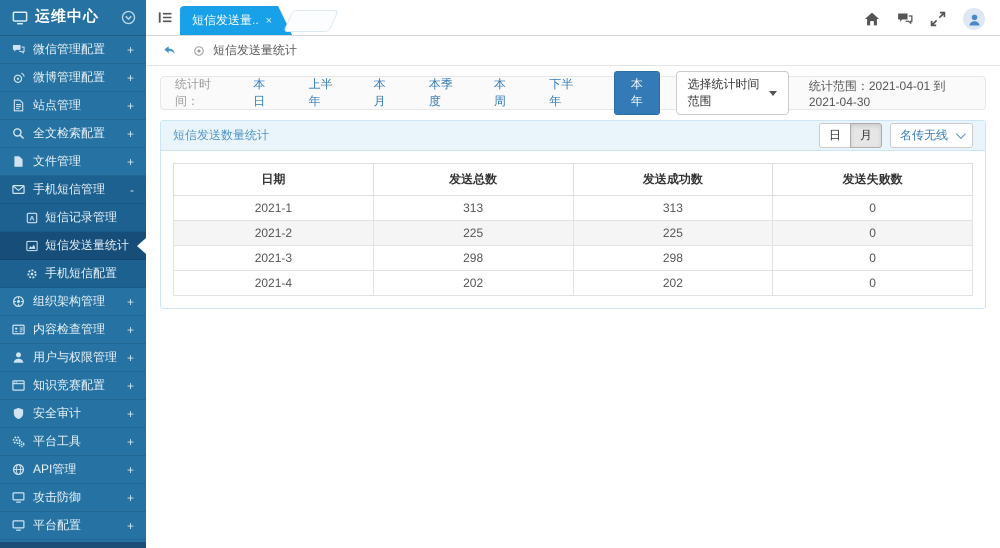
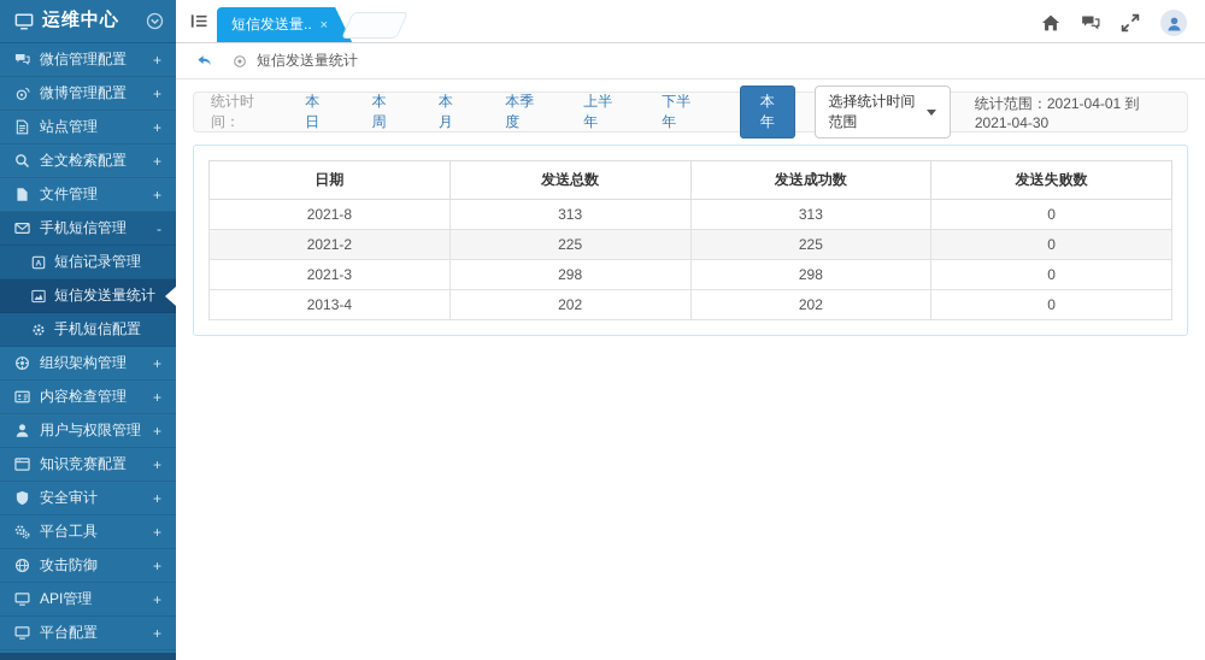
  运维中心
  微信管理配置
  +
  微博管理配置
  +
  站点管理
  +
  全文检索配置
  +
  文件管理
  +
  手机短信管理
  -
  短信记录管理
  短信发送量统计
  手机短信配置
  组织架构管理
  +
  内容检查管理
  +
  用户与权限管理
  +
  知识竞赛配置
  +
  安全审计
  +
  平台工具
  +
- API管理
+ 攻击防御
  +
- 攻击防御
+ API管理
  +
  平台配置
  +
  短信发送量..
  ×
  短信发送量统计
  统计时间：
  本日
- 上半年
+ 本周
  本月
  本季度
- 本周
+ 上半年
  下半年
  本年
  选择统计时间范围
  统计范围：2021-04-01 到 2021-04-30
- 短信发送数量统计
- 日
- 月
- 名传无线
  日期	发送总数	发送成功数	发送失败数
- 2021-1	313	313	0
+ 2021-8	313	313	0
  2021-2	225	225	0
  2021-3	298	298	0
- 2021-4	202	202	0
+ 2013-4	202	202	0
